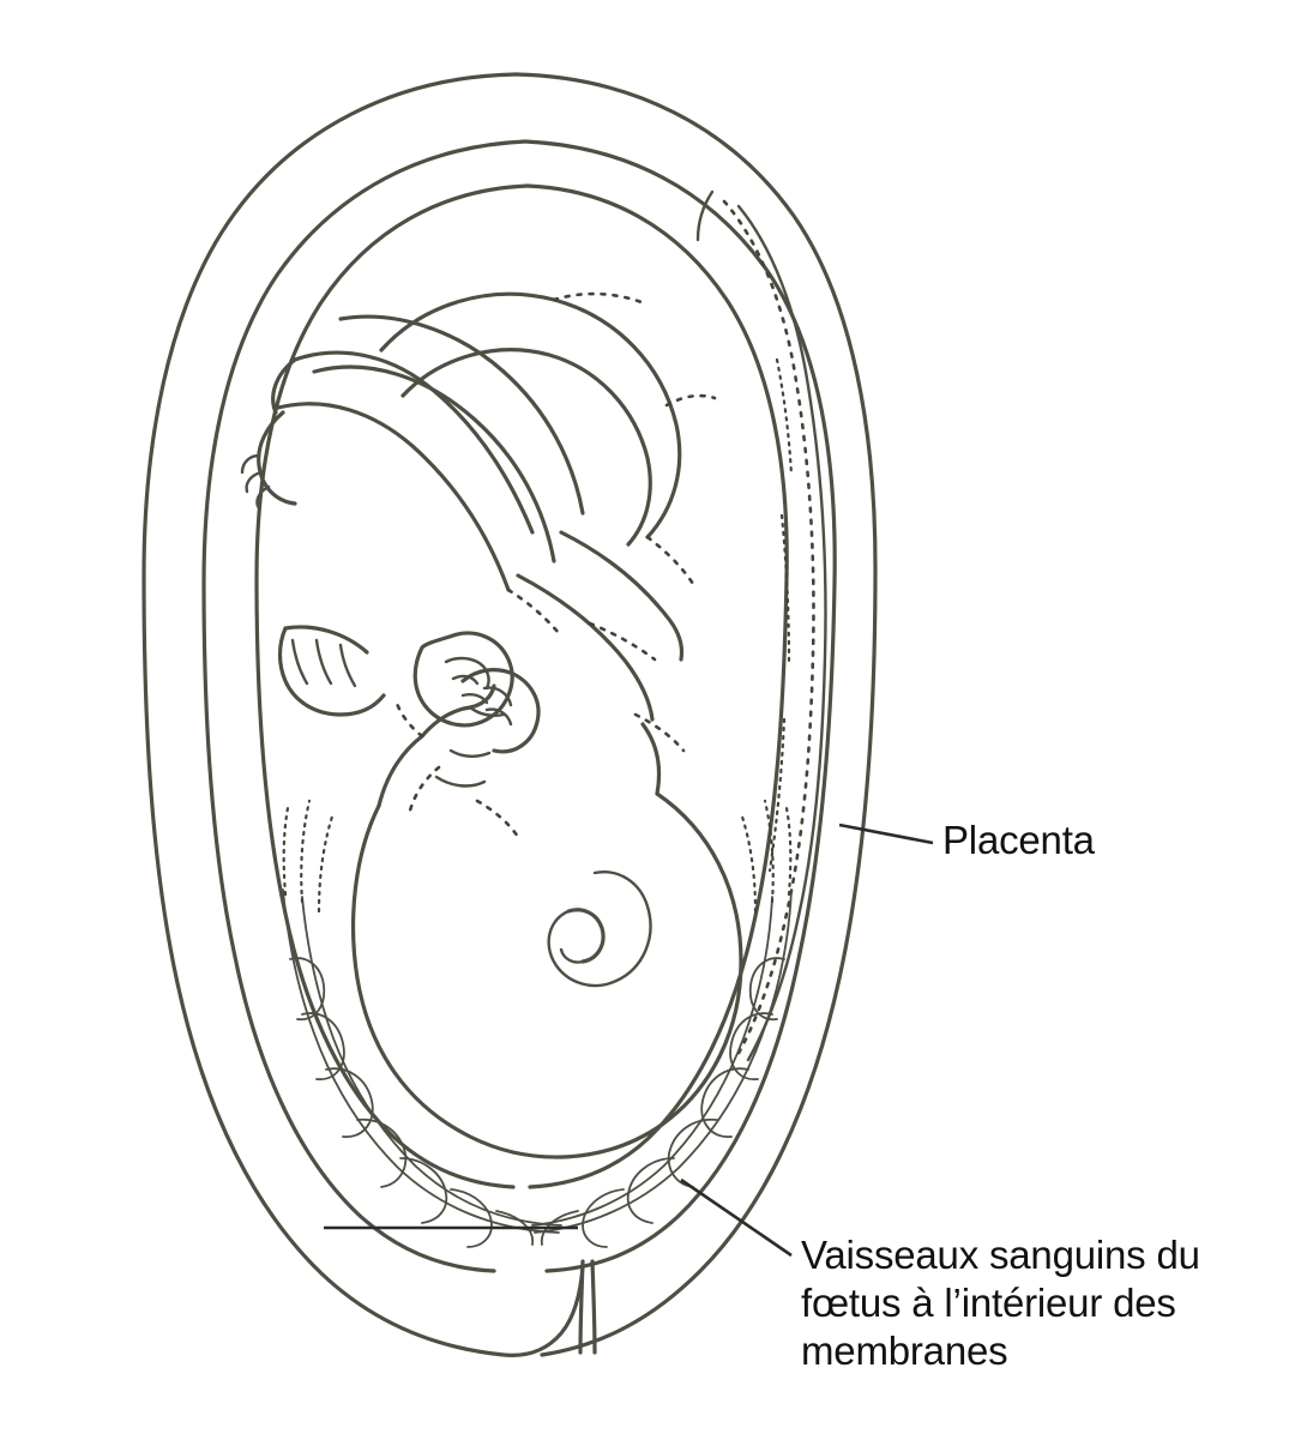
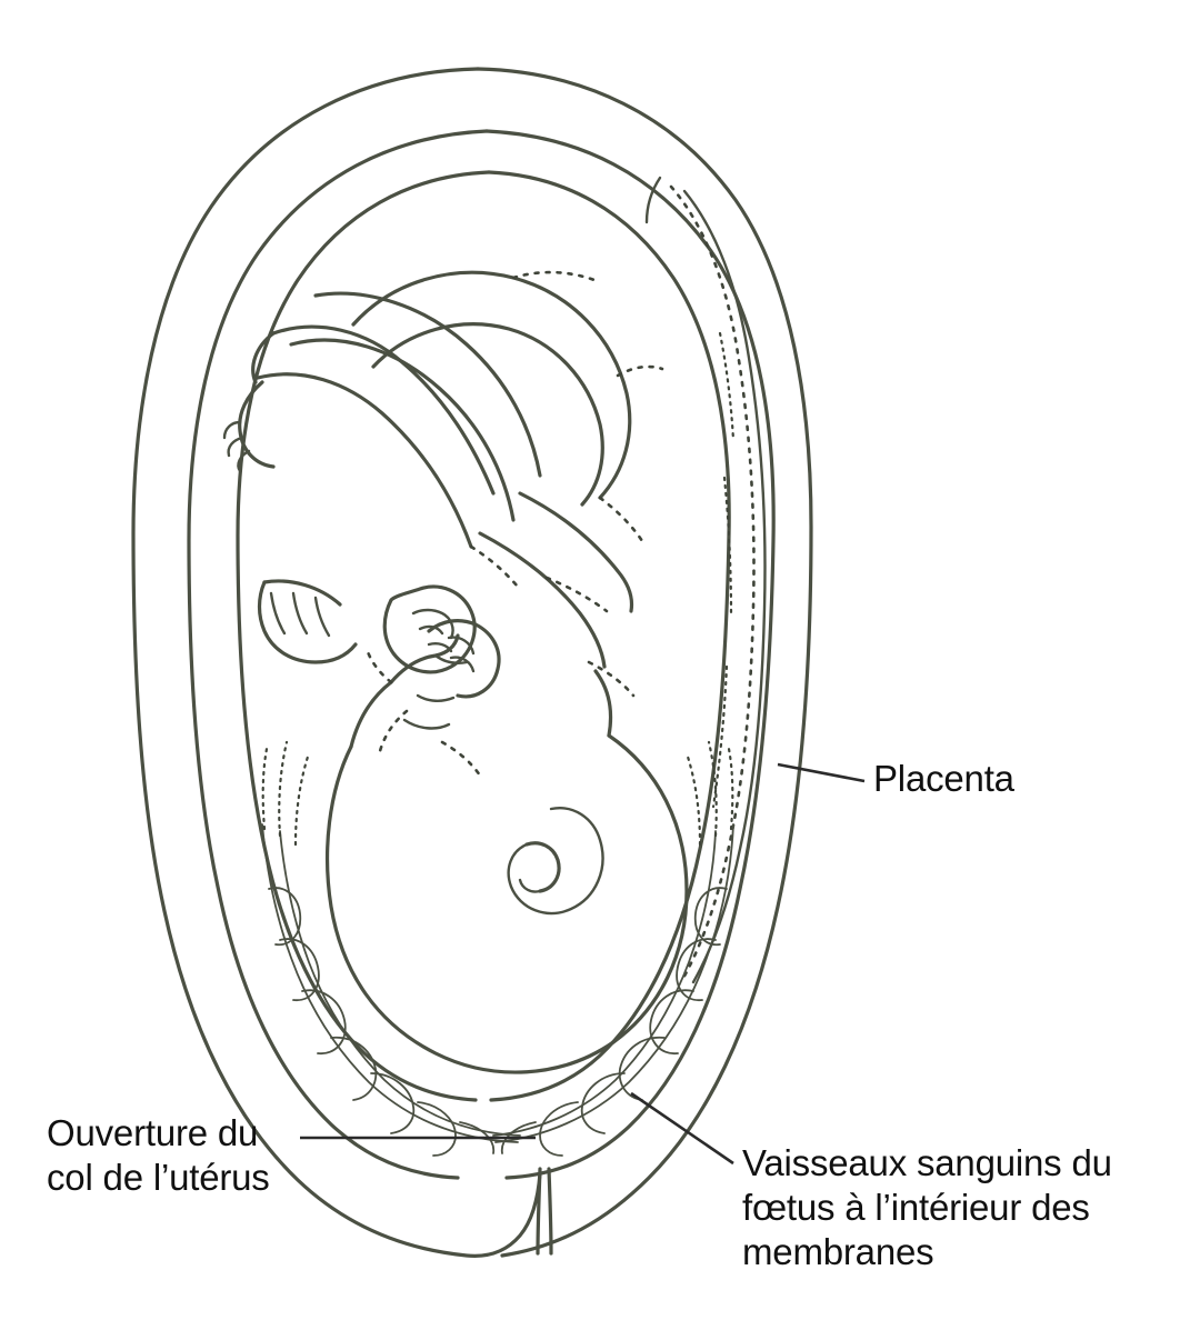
  Placenta
+ Ouverture du
+ col de l’utérus
  Vaisseaux sanguins du
  fœtus à l’intérieur des
  membranes
